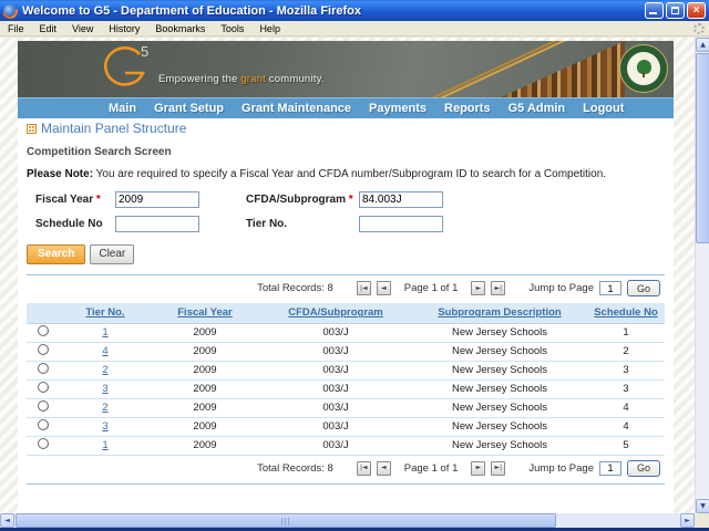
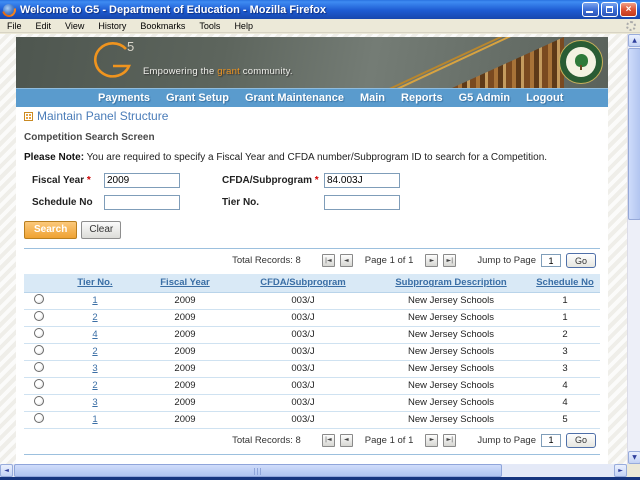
  Welcome to G5 - Department of Education - Mozilla Firefox
  ×
  File
  Edit
  View
  History
  Bookmarks
  Tools
  Help
  5
  Empowering the grant community.
- Main
+ Payments
  Grant Setup
  Grant Maintenance
- Payments
+ Main
  Reports
  G5 Admin
  Logout
  Maintain Panel Structure
  Competition Search Screen
  Please Note: You are required to specify a Fiscal Year and CFDA number/Subprogram ID to search for a Competition.
  Fiscal Year *
  2009
  CFDA/Subprogram *
  84.003J
  Schedule No
  Tier No.
  Search
  Clear
  Total Records: 8
  Page 1 of 1
  Jump to Page
  1
  Go
  	Tier No.	Fiscal Year	CFDA/Subprogram	Subprogram Description	Schedule No
  	1	2009	003/J	New Jersey Schools	1
+ 	2	2009	003/J	New Jersey Schools	1
  	4	2009	003/J	New Jersey Schools	2
  	2	2009	003/J	New Jersey Schools	3
  	3	2009	003/J	New Jersey Schools	3
  	2	2009	003/J	New Jersey Schools	4
  	3	2009	003/J	New Jersey Schools	4
  	1	2009	003/J	New Jersey Schools	5
  Total Records: 8
  Page 1 of 1
  Jump to Page
  1
  Go
